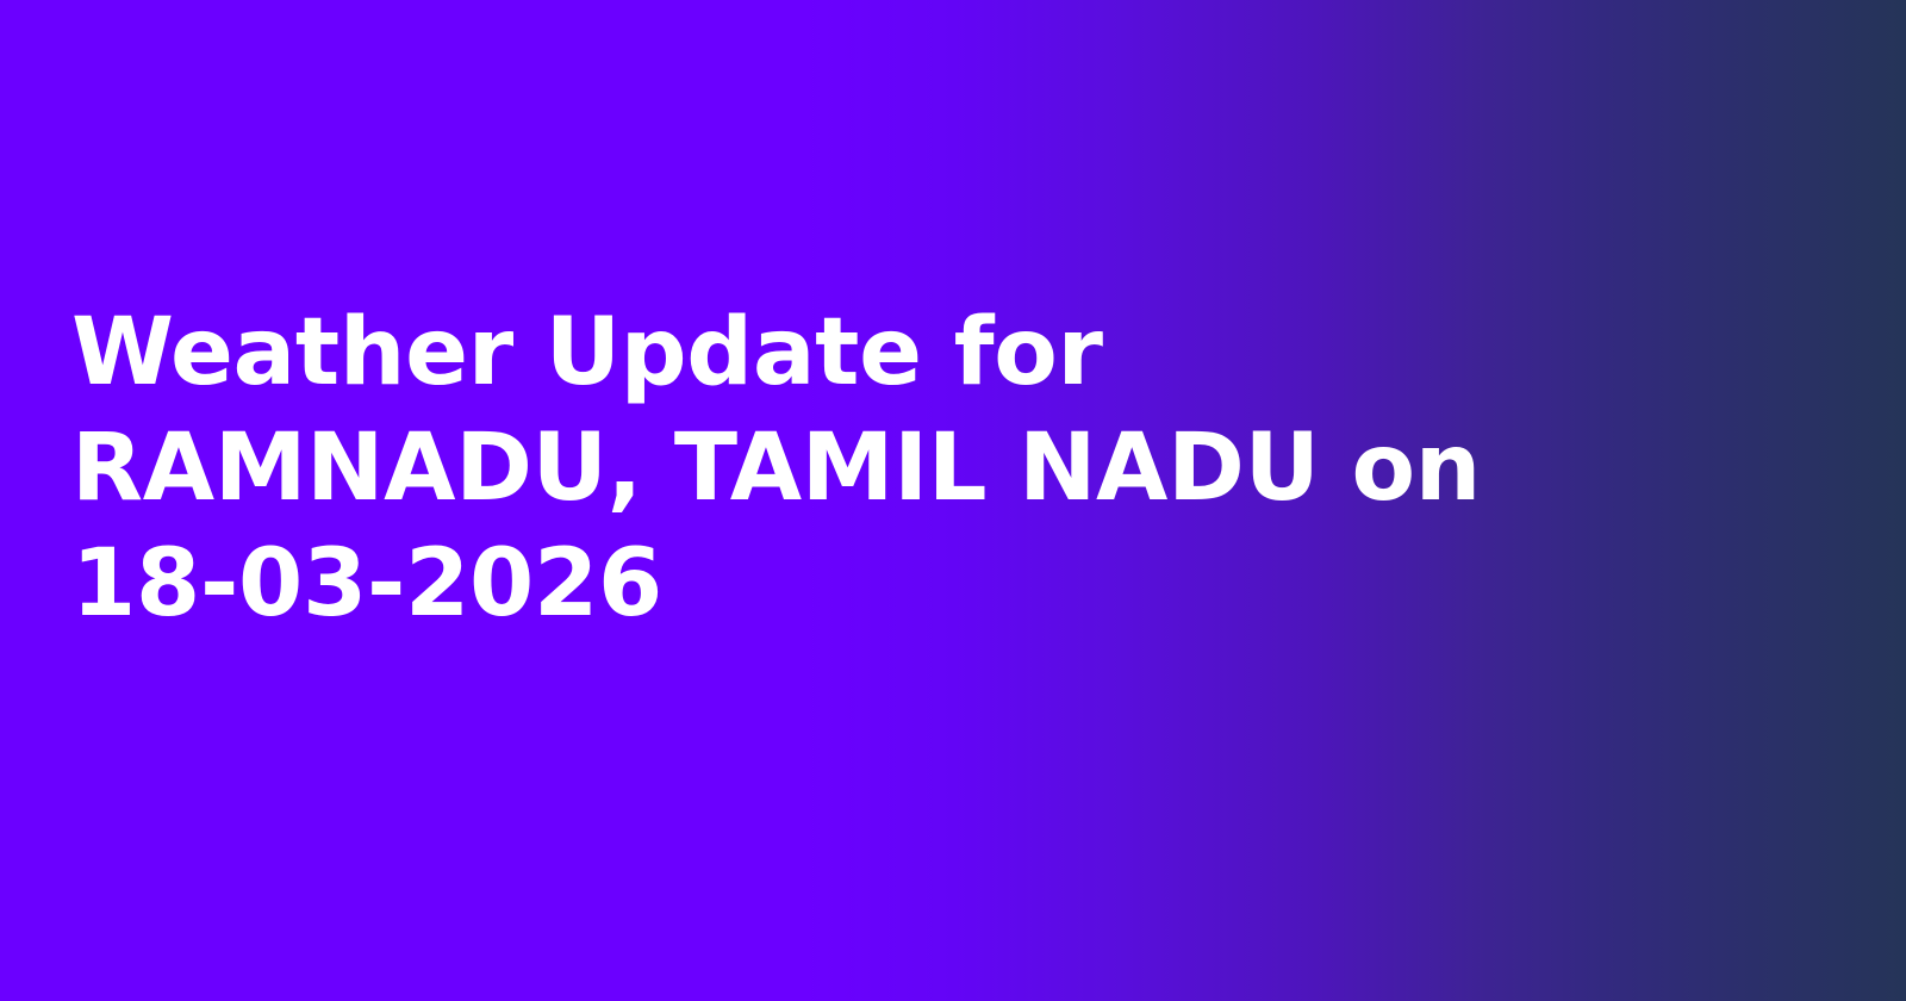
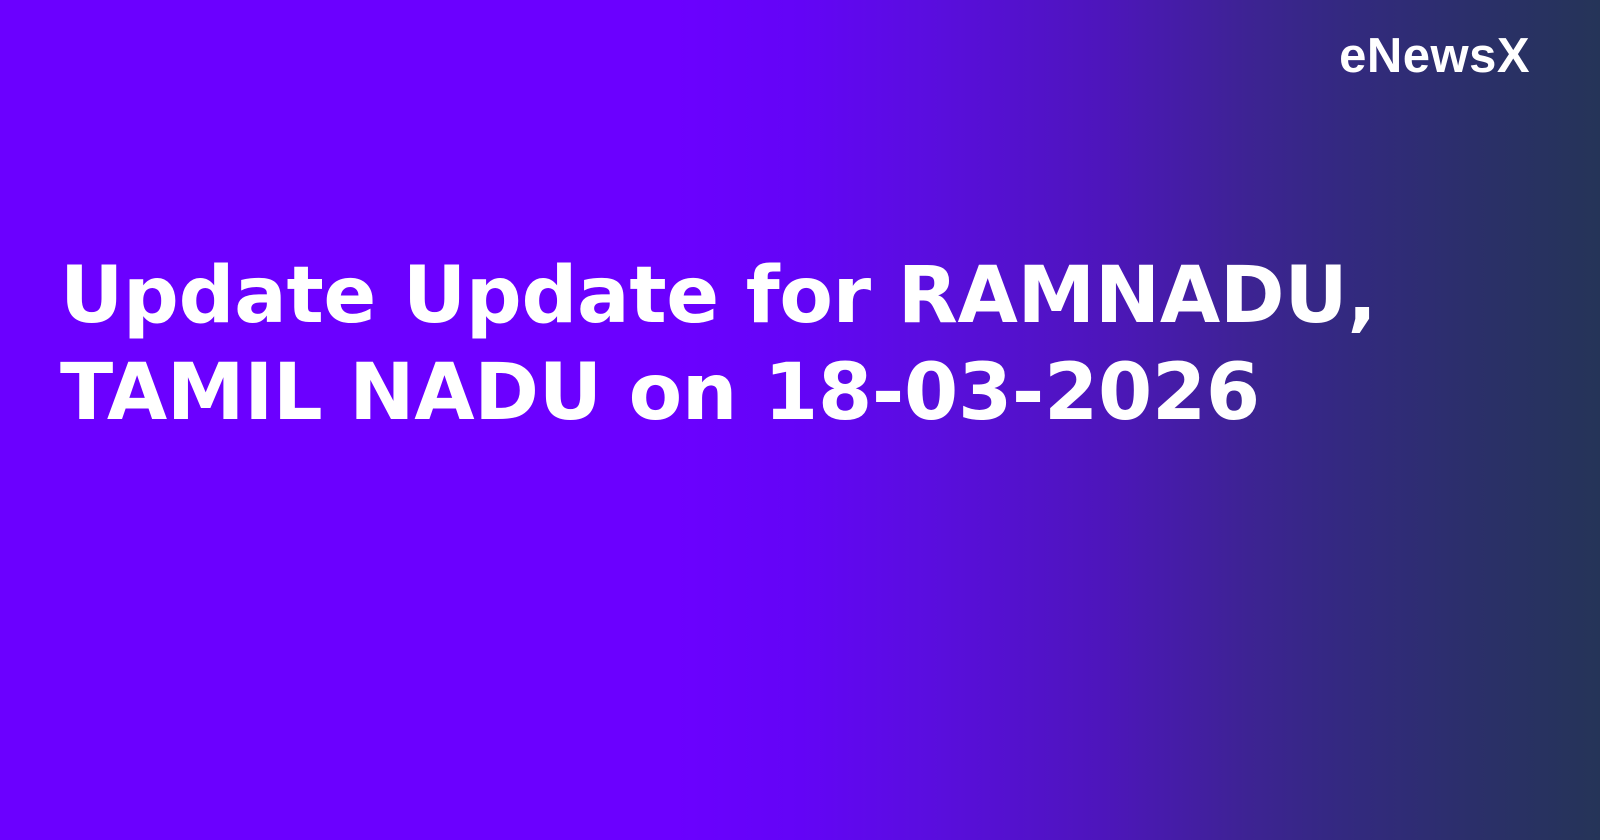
+ eNewsX
- Weather Update for RAMNADU, TAMIL NADU on 18-03-2026
+ Update Update for RAMNADU, TAMIL NADU on 18-03-2026
